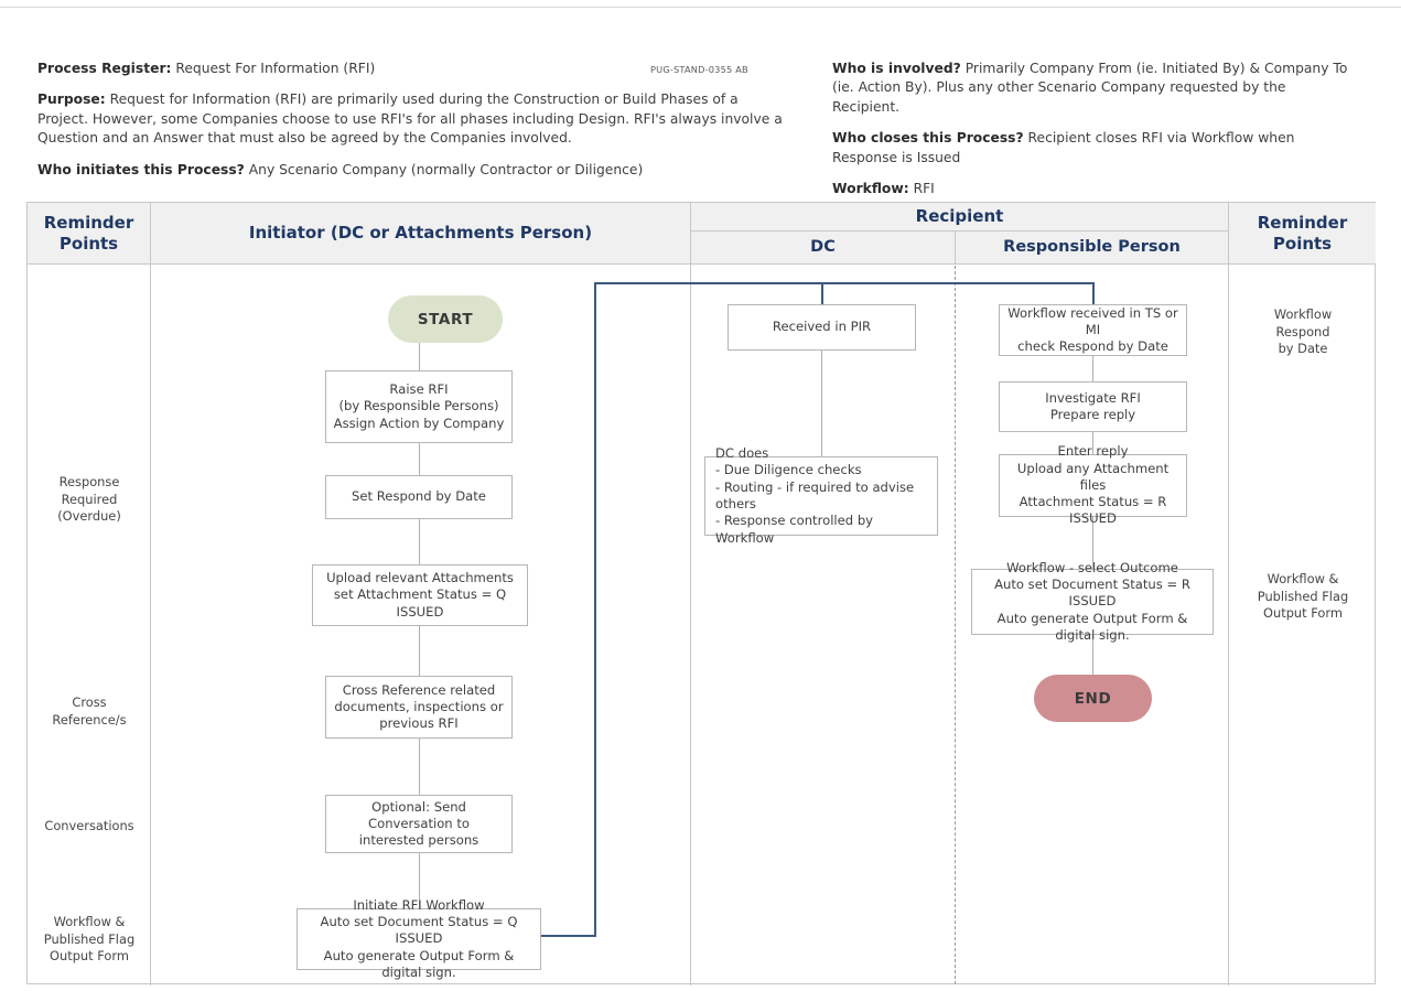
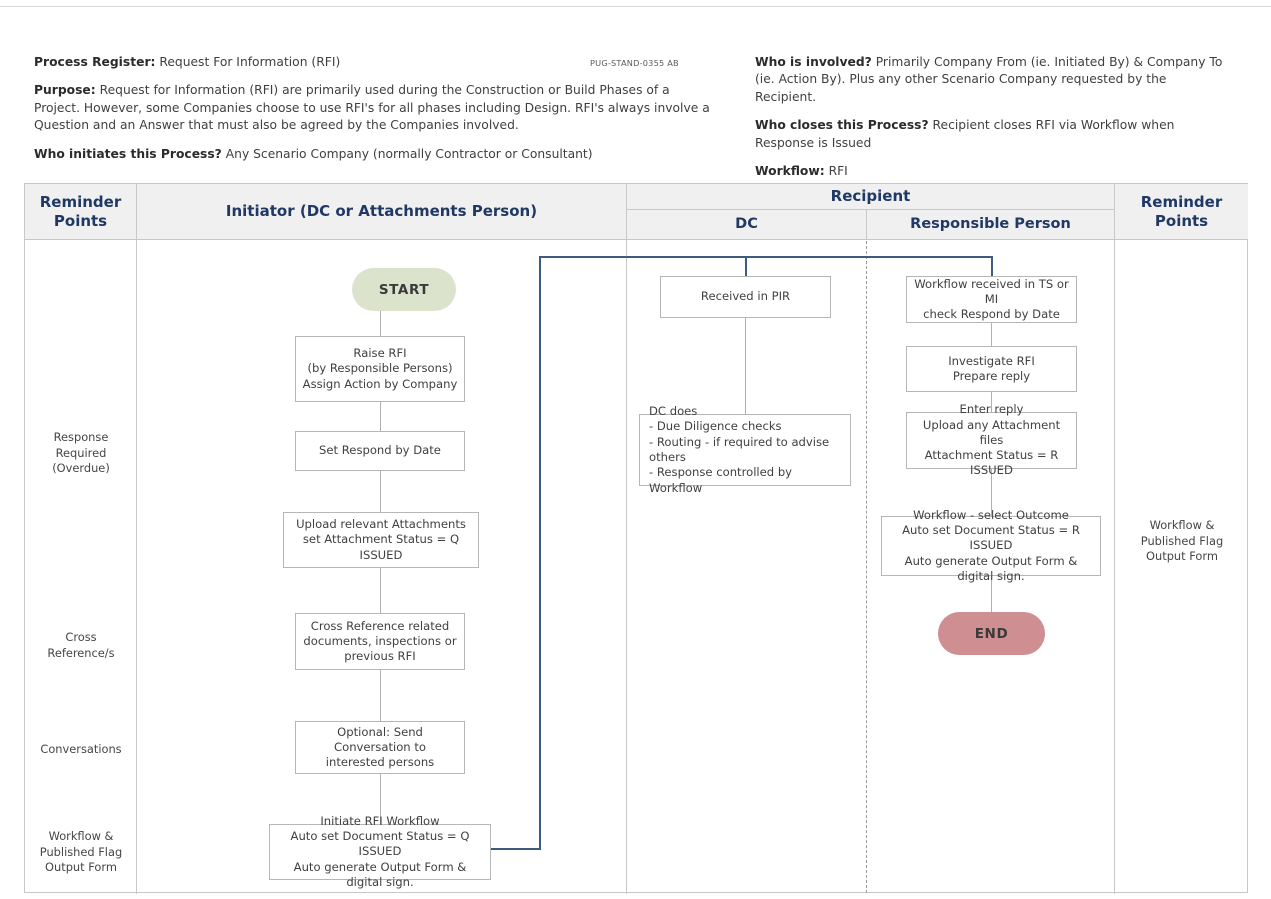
  Process Register: Request For Information (RFI)
  Purpose: Request for Information (RFI) are primarily used during the Construction or Build Phases of a Project. However, some Companies choose to use RFI's for all phases including Design. RFI's always involve a Question and an Answer that must also be agreed by the Companies involved.
- Who initiates this Process? Any Scenario Company (normally Contractor or Diligence)
+ Who initiates this Process? Any Scenario Company (normally Contractor or Consultant)
  PUG-STAND-0355 AB
  Who is involved? Primarily Company From (ie. Initiated By) & Company To (ie. Action By). Plus any other Scenario Company requested by the Recipient.
  Who closes this Process? Recipient closes RFI via Workflow when Response is Issued
  Workflow: RFI
  Reminder Points
  Initiator (DC or Attachments Person)
  Recipient
  DC
  Responsible Person
  Reminder Points
  Response
  Required
  (Overdue)
  Cross
  Reference/s
  Conversations
  Workflow &
  Published Flag
  Output Form
- Workflow
- Respond
- by Date
  Workflow &
  Published Flag
  Output Form
  START
  Raise RFI
  (by Responsible Persons)
  Assign Action by Company
  Set Respond by Date
  Upload relevant Attachments
  set Attachment Status = Q ISSUED
  Cross Reference related
  documents, inspections or
  previous RFI
  Optional: Send Conversation to
  interested persons
  Initiate RFI Workflow
  Auto set Document Status = Q ISSUED
  Auto generate Output Form & digital sign.
  Received in PIR
  DC does
  - Due Diligence checks
  - Routing - if required to advise others
  - Response controlled by Workflow
  Workflow received in TS or MI
  check Respond by Date
  Investigate RFI
  Prepare reply
  Enter reply
  Upload any Attachment files
  Attachment Status = R ISSUED
  Workflow - select Outcome
  Auto set Document Status = R ISSUED
  Auto generate Output Form & digital sign.
  END
